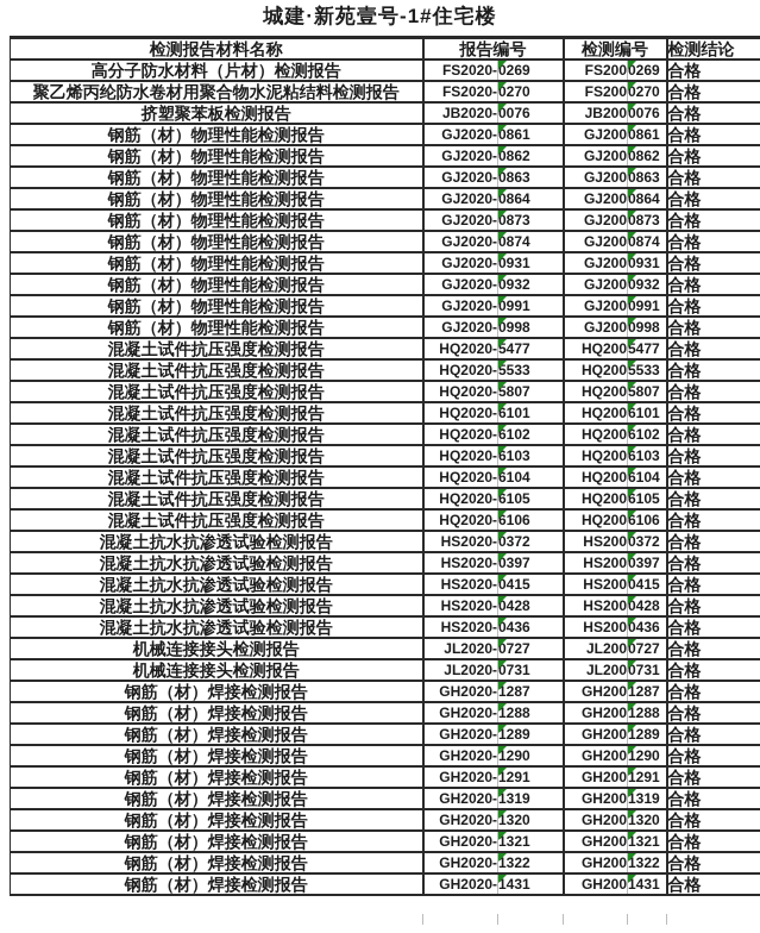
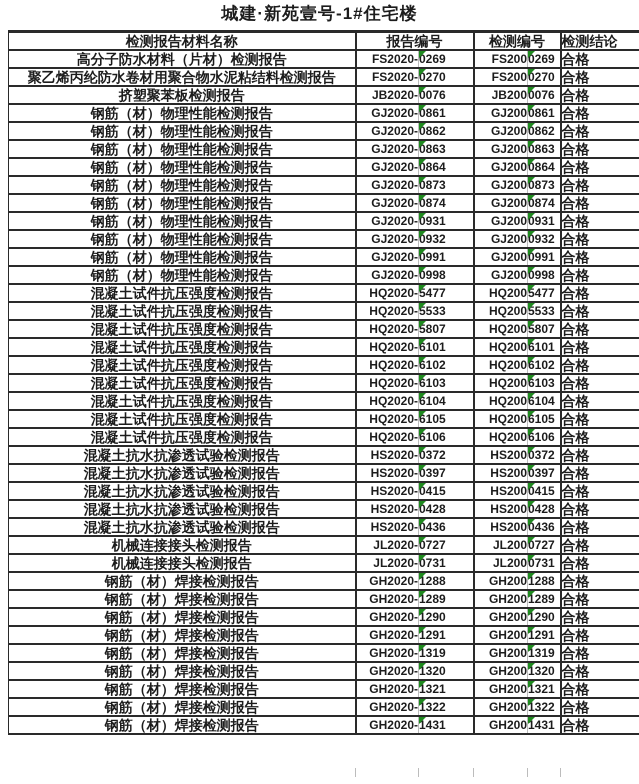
  城建·新苑壹号-1#住宅楼
  检测报告材料名称	报告编号	检测编号	检测结论
  高分子防水材料（片材）检测报告	FS2020-	0269	FS200	0269	合格
  聚乙烯丙纶防水卷材用聚合物水泥粘结料检测报告	FS2020-	0270	FS200	0270	合格
  挤塑聚苯板检测报告	JB2020-	0076	JB200	0076	合格
  钢筋（材）物理性能检测报告	GJ2020-	0861	GJ200	0861	合格
  钢筋（材）物理性能检测报告	GJ2020-	0862	GJ200	0862	合格
  钢筋（材）物理性能检测报告	GJ2020-	0863	GJ200	0863	合格
  钢筋（材）物理性能检测报告	GJ2020-	0864	GJ200	0864	合格
  钢筋（材）物理性能检测报告	GJ2020-	0873	GJ200	0873	合格
  钢筋（材）物理性能检测报告	GJ2020-	0874	GJ200	0874	合格
  钢筋（材）物理性能检测报告	GJ2020-	0931	GJ200	0931	合格
  钢筋（材）物理性能检测报告	GJ2020-	0932	GJ200	0932	合格
  钢筋（材）物理性能检测报告	GJ2020-	0991	GJ200	0991	合格
  钢筋（材）物理性能检测报告	GJ2020-	0998	GJ200	0998	合格
  混凝土试件抗压强度检测报告	HQ2020-	5477	HQ200	5477	合格
  混凝土试件抗压强度检测报告	HQ2020-	5533	HQ200	5533	合格
  混凝土试件抗压强度检测报告	HQ2020-	5807	HQ200	5807	合格
  混凝土试件抗压强度检测报告	HQ2020-	6101	HQ200	6101	合格
  混凝土试件抗压强度检测报告	HQ2020-	6102	HQ200	6102	合格
  混凝土试件抗压强度检测报告	HQ2020-	6103	HQ200	6103	合格
  混凝土试件抗压强度检测报告	HQ2020-	6104	HQ200	6104	合格
  混凝土试件抗压强度检测报告	HQ2020-	6105	HQ200	6105	合格
  混凝土试件抗压强度检测报告	HQ2020-	6106	HQ200	6106	合格
  混凝土抗水抗渗透试验检测报告	HS2020-	0372	HS200	0372	合格
  混凝土抗水抗渗透试验检测报告	HS2020-	0397	HS200	0397	合格
  混凝土抗水抗渗透试验检测报告	HS2020-	0415	HS200	0415	合格
  混凝土抗水抗渗透试验检测报告	HS2020-	0428	HS200	0428	合格
  混凝土抗水抗渗透试验检测报告	HS2020-	0436	HS200	0436	合格
  机械连接接头检测报告	JL2020-	0727	JL200	0727	合格
  机械连接接头检测报告	JL2020-	0731	JL200	0731	合格
- 钢筋（材）焊接检测报告	GH2020-	1287	GH200	1287	合格
  钢筋（材）焊接检测报告	GH2020-	1288	GH200	1288	合格
  钢筋（材）焊接检测报告	GH2020-	1289	GH200	1289	合格
  钢筋（材）焊接检测报告	GH2020-	1290	GH200	1290	合格
  钢筋（材）焊接检测报告	GH2020-	1291	GH200	1291	合格
  钢筋（材）焊接检测报告	GH2020-	1319	GH200	1319	合格
  钢筋（材）焊接检测报告	GH2020-	1320	GH200	1320	合格
  钢筋（材）焊接检测报告	GH2020-	1321	GH200	1321	合格
  钢筋（材）焊接检测报告	GH2020-	1322	GH200	1322	合格
  钢筋（材）焊接检测报告	GH2020-	1431	GH200	1431	合格
